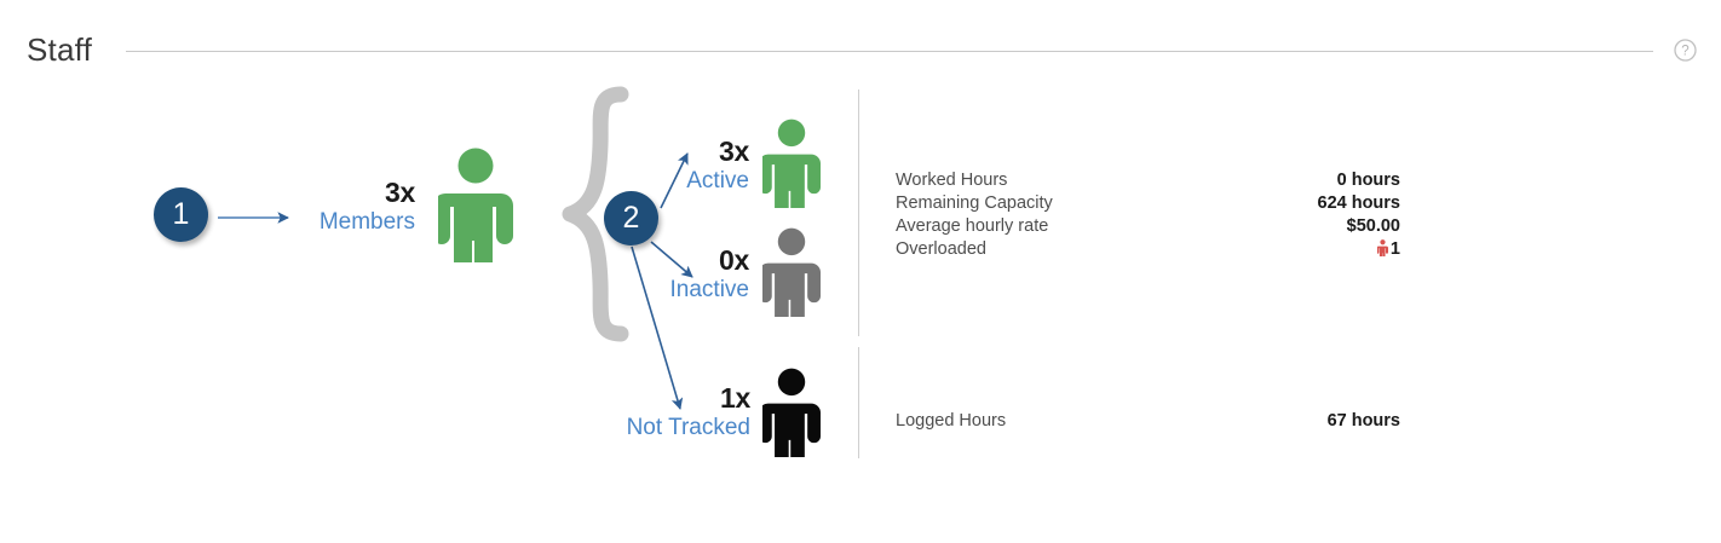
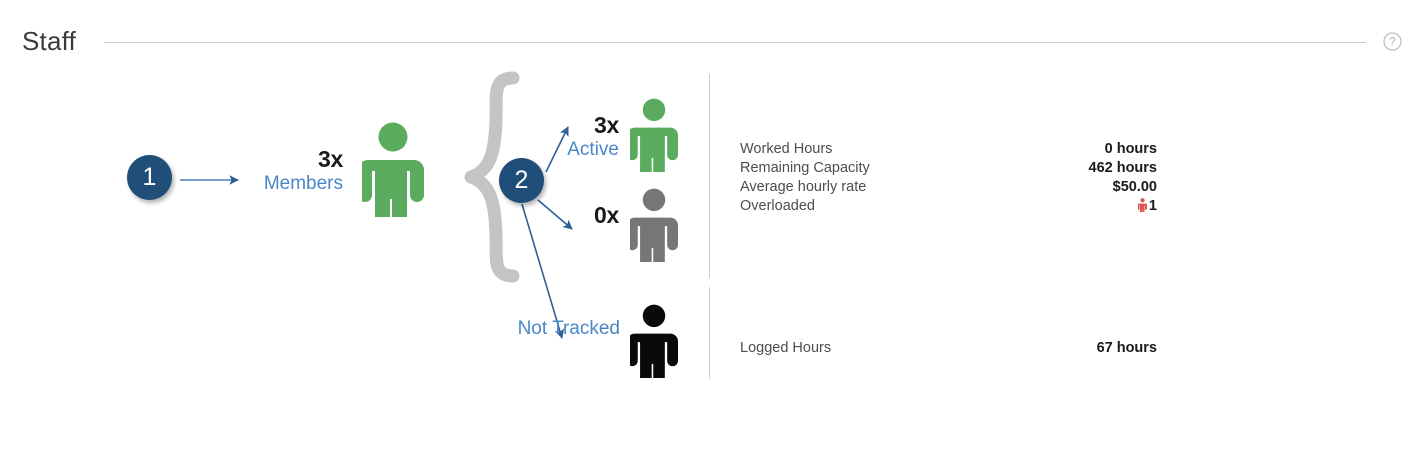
  Staff
  ?
  1
  3x
  Members
  2
  3x
  Active
  0x
- Inactive
- 1x
  Not Tracked
  Worked Hours
  0 hours
  Remaining Capacity
- 624 hours
+ 462 hours
  Average hourly rate
  $50.00
  Overloaded
  1
  Logged Hours
  67 hours
